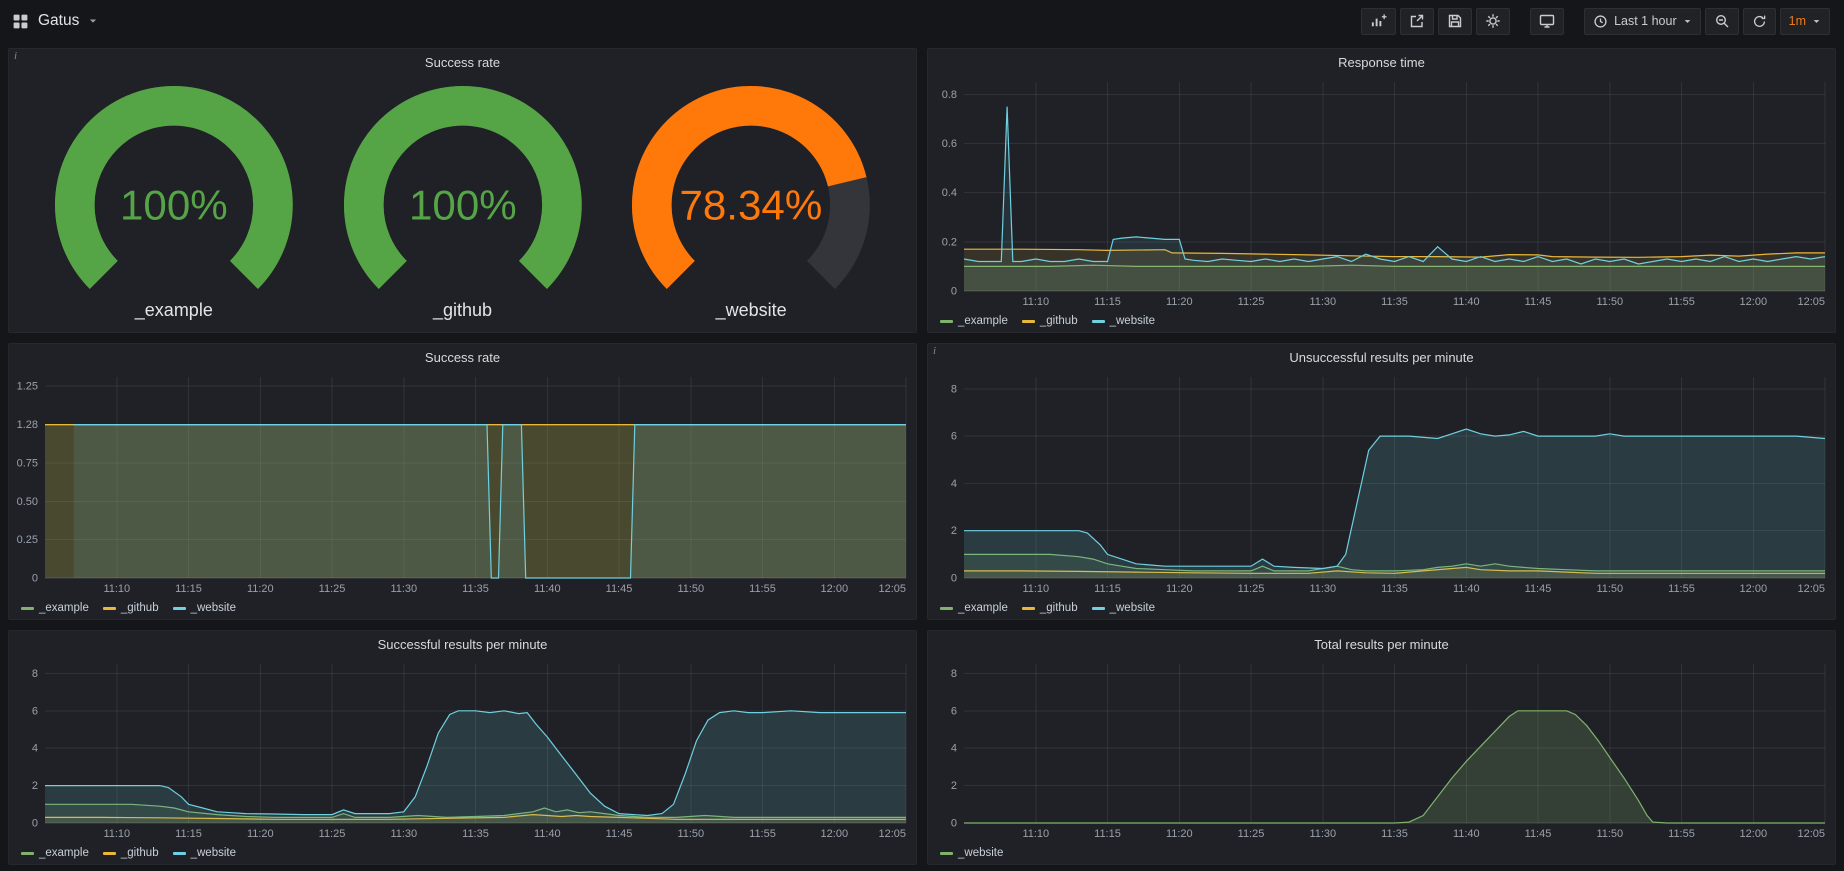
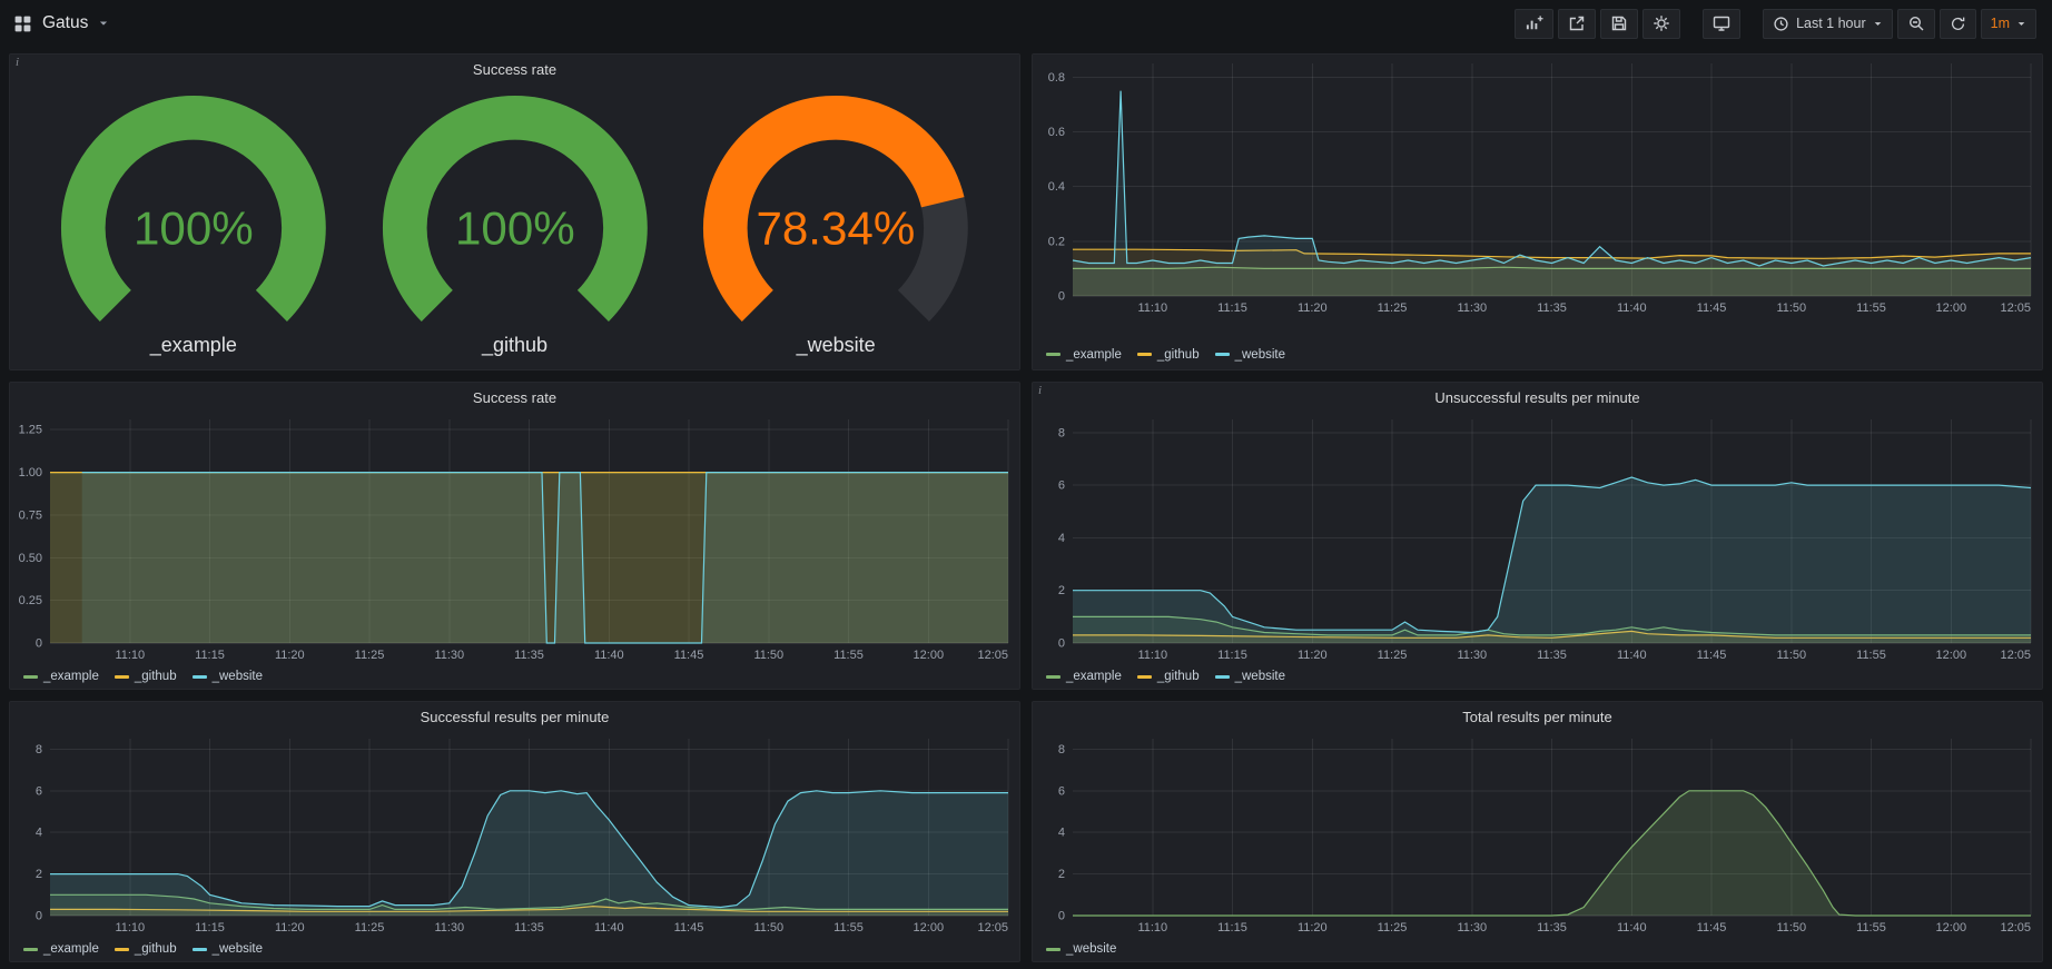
  Gatus
  Last 1 hour
  1m
  i
  Success rate
  100%
  _example
  100%
  _github
  78.34%
  _website
- Response time
  0
  0.2
  0.4
  0.6
  0.8
  11:10
  11:15
  11:20
  11:25
  11:30
  11:35
  11:40
  11:45
  11:50
  11:55
  12:00
  12:05
  _example
  _github
  _website
  Success rate
  0
  0.25
  0.50
  0.75
- 1.28
+ 1.00
  1.25
  11:10
  11:15
  11:20
  11:25
  11:30
  11:35
  11:40
  11:45
  11:50
  11:55
  12:00
  12:05
  _example
  _github
  _website
  i
  Unsuccessful results per minute
  0
  2
  4
  6
  8
  11:10
  11:15
  11:20
  11:25
  11:30
  11:35
  11:40
  11:45
  11:50
  11:55
  12:00
  12:05
  _example
  _github
  _website
  Successful results per minute
  0
  2
  4
  6
  8
  11:10
  11:15
  11:20
  11:25
  11:30
  11:35
  11:40
  11:45
  11:50
  11:55
  12:00
  12:05
  _example
  _github
  _website
  Total results per minute
  0
  2
  4
  6
  8
  11:10
  11:15
  11:20
  11:25
  11:30
  11:35
  11:40
  11:45
  11:50
  11:55
  12:00
  12:05
  _website
